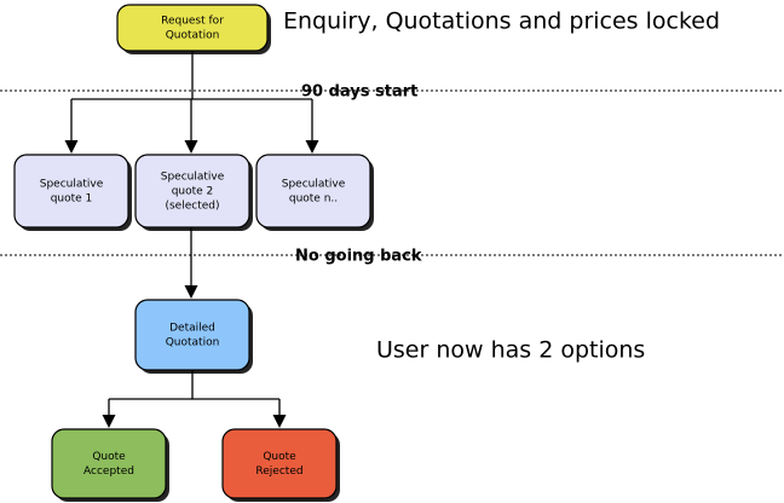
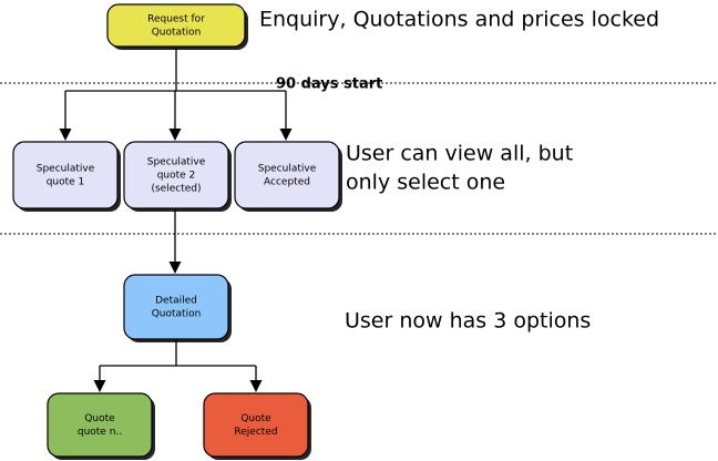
  Request for
  Quotation
  Speculative
  quote 1
  Speculative
  quote 2
  (selected)
  Speculative
- quote n..
+ Accepted
  Detailed
  Quotation
  Quote
- Accepted
+ quote n..
  Quote
  Rejected
  90 days start
- No going back
  Enquiry, Quotations and prices locked
+ User can view all, but
+ only select one
- User now has 2 options
+ User now has 3 options
